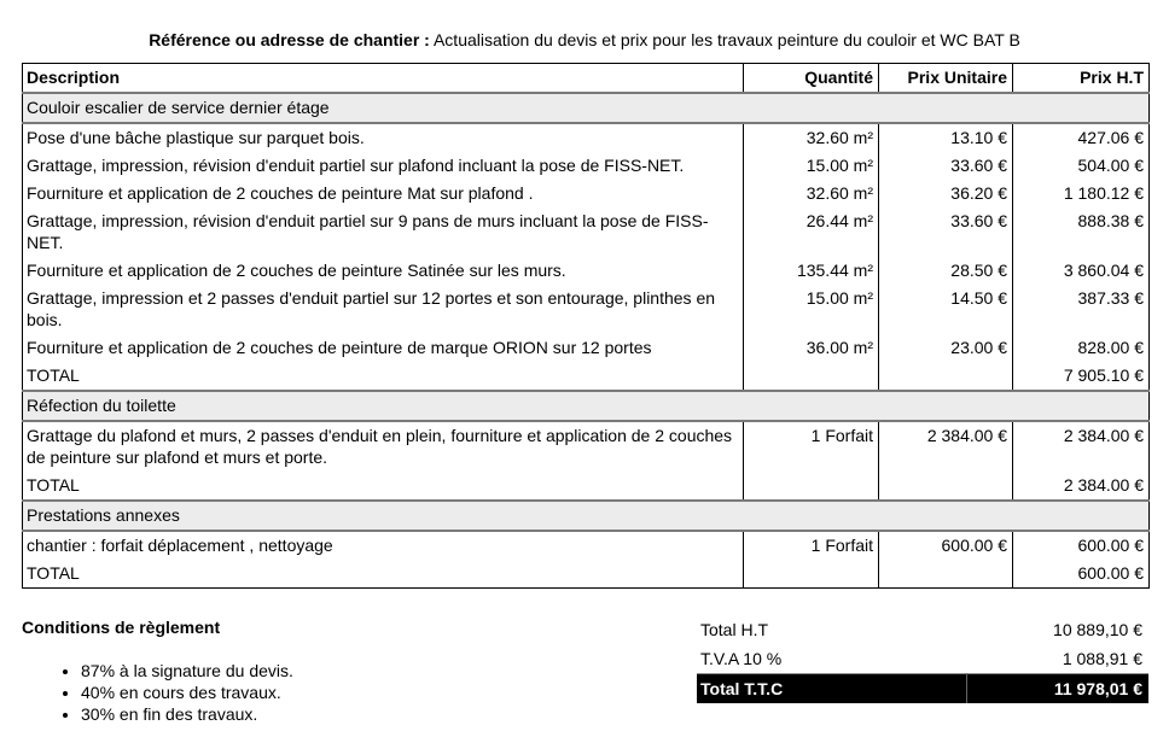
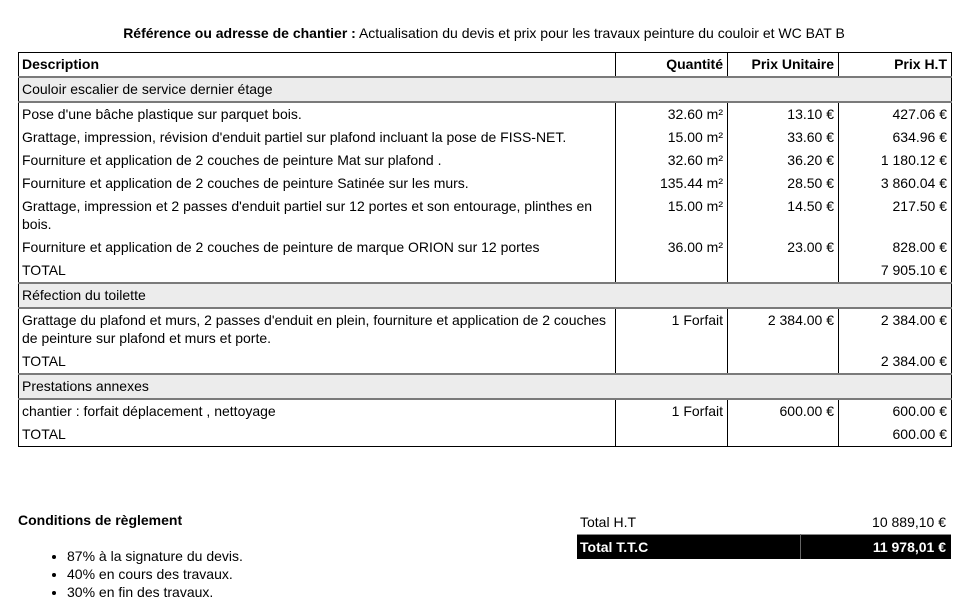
  Référence ou adresse de chantier : Actualisation du devis et prix pour les travaux peinture du couloir et WC BAT B
  Description	Quantité	Prix Unitaire	Prix H.T
  Couloir escalier de service dernier étage
  Pose d'une bâche plastique sur parquet bois.	32.60 m²	13.10 €	427.06 €
- Grattage, impression, révision d'enduit partiel sur plafond incluant la pose de FISS-NET.	15.00 m²	33.60 €	504.00 €
+ Grattage, impression, révision d'enduit partiel sur plafond incluant la pose de FISS-NET.	15.00 m²	33.60 €	634.96 €
  Fourniture et application de 2 couches de peinture Mat sur plafond .	32.60 m²	36.20 €	1 180.12 €
- Grattage, impression, révision d'enduit partiel sur 9 pans de murs incluant la pose de FISS-NET.	26.44 m²	33.60 €	888.38 €
  Fourniture et application de 2 couches de peinture Satinée sur les murs.	135.44 m²	28.50 €	3 860.04 €
- Grattage, impression et 2 passes d'enduit partiel sur 12 portes et son entourage, plinthes en bois.	15.00 m²	14.50 €	387.33 €
+ Grattage, impression et 2 passes d'enduit partiel sur 12 portes et son entourage, plinthes en bois.	15.00 m²	14.50 €	217.50 €
  Fourniture et application de 2 couches de peinture de marque ORION sur 12 portes	36.00 m²	23.00 €	828.00 €
  TOTAL			7 905.10 €
  Réfection du toilette
  Grattage du plafond et murs, 2 passes d'enduit en plein, fourniture et application de 2 couches de peinture sur plafond et murs et porte.	1 Forfait	2 384.00 €	2 384.00 €
  TOTAL			2 384.00 €
  Prestations annexes
  chantier : forfait déplacement , nettoyage	1 Forfait	600.00 €	600.00 €
  TOTAL			600.00 €
  Conditions de règlement
  87% à la signature du devis.
  40% en cours des travaux.
  30% en fin des travaux.
  Total H.T	10 889,10 €
- T.V.A 10 %	1 088,91 €
  Total T.T.C	11 978,01 €
